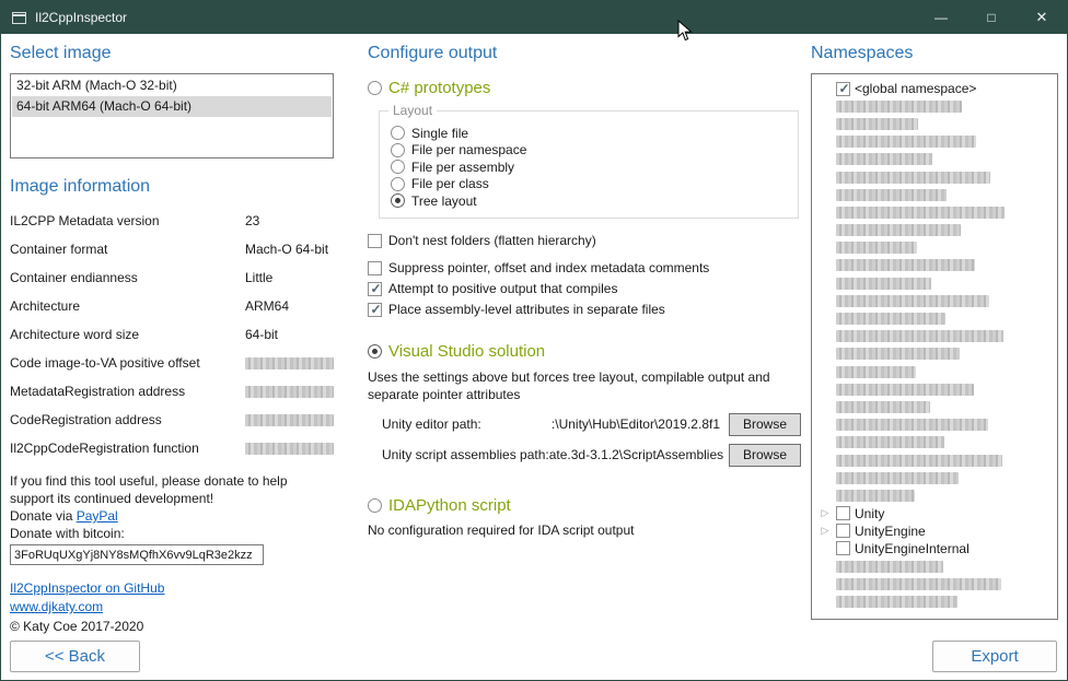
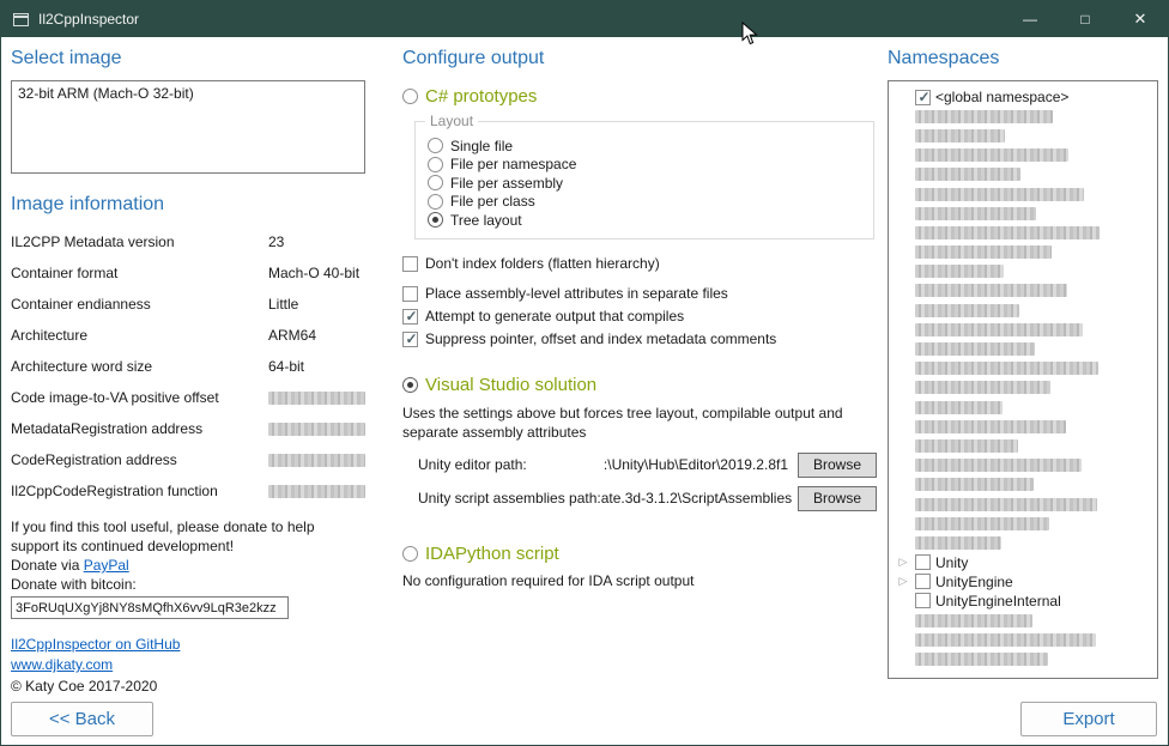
  Il2CppInspector
  —
  □
  ✕
  Select image
  32-bit ARM (Mach-O 32-bit)
- 64-bit ARM64 (Mach-O 64-bit)
  Image information
  IL2CPP Metadata version
  23
  Container format
- Mach-O 64-bit
+ Mach-O 40-bit
  Container endianness
  Little
  Architecture
  ARM64
  Architecture word size
  64-bit
  Code image-to-VA positive offset
  MetadataRegistration address
  CodeRegistration address
  Il2CppCodeRegistration function
  If you find this tool useful, please donate to help support its continued development!
  Donate via PayPal
  Donate with bitcoin:
  3FoRUqUXgYj8NY8sMQfhX6vv9LqR3e2kzz
  Il2CppInspector on GitHub
  www.djkaty.com
  © Katy Coe 2017-2020
  Configure output
  C# prototypes
  Layout
  Single file
  File per namespace
  File per assembly
  File per class
  Tree layout
- Don't nest folders (flatten hierarchy)
+ Don't index folders (flatten hierarchy)
- Suppress pointer, offset and index metadata comments
+ Place assembly-level attributes in separate files
- Attempt to positive output that compiles
+ Attempt to generate output that compiles
- Place assembly-level attributes in separate files
+ Suppress pointer, offset and index metadata comments
  Visual Studio solution
- Uses the settings above but forces tree layout, compilable output and separate pointer attributes
+ Uses the settings above but forces tree layout, compilable output and separate assembly attributes
  Unity editor path:
  :\Unity\Hub\Editor\2019.2.8f1
  Browse
  Unity script assemblies path:
  ate.3d-3.1.2\ScriptAssemblies
  Browse
  IDAPython script
  No configuration required for IDA script output
  Namespaces
  <global namespace>
  ▷
  Unity
  ▷
  UnityEngine
  UnityEngineInternal
  << Back
  Export
